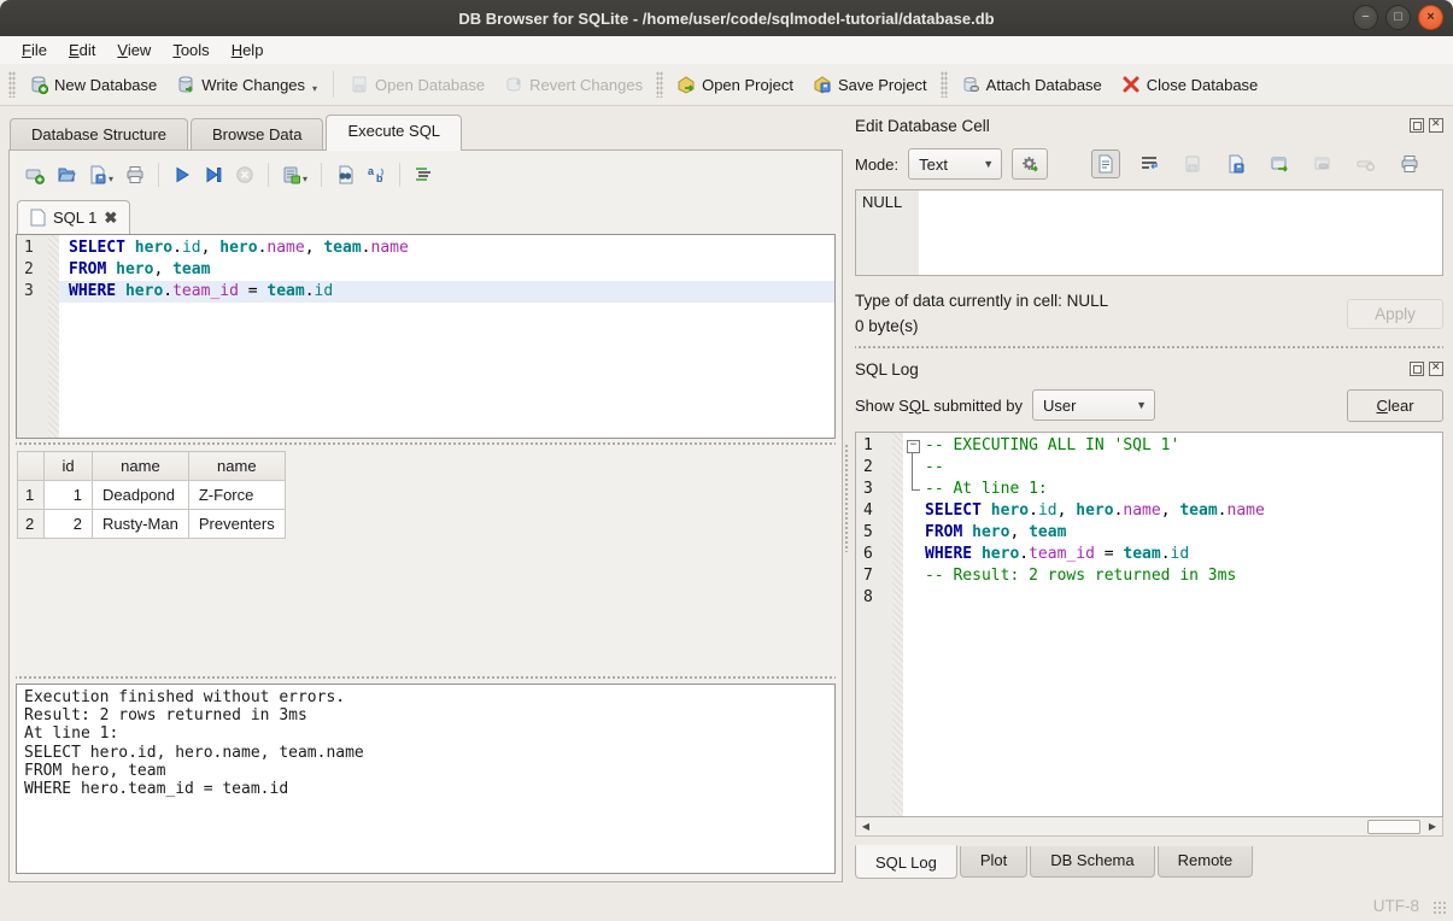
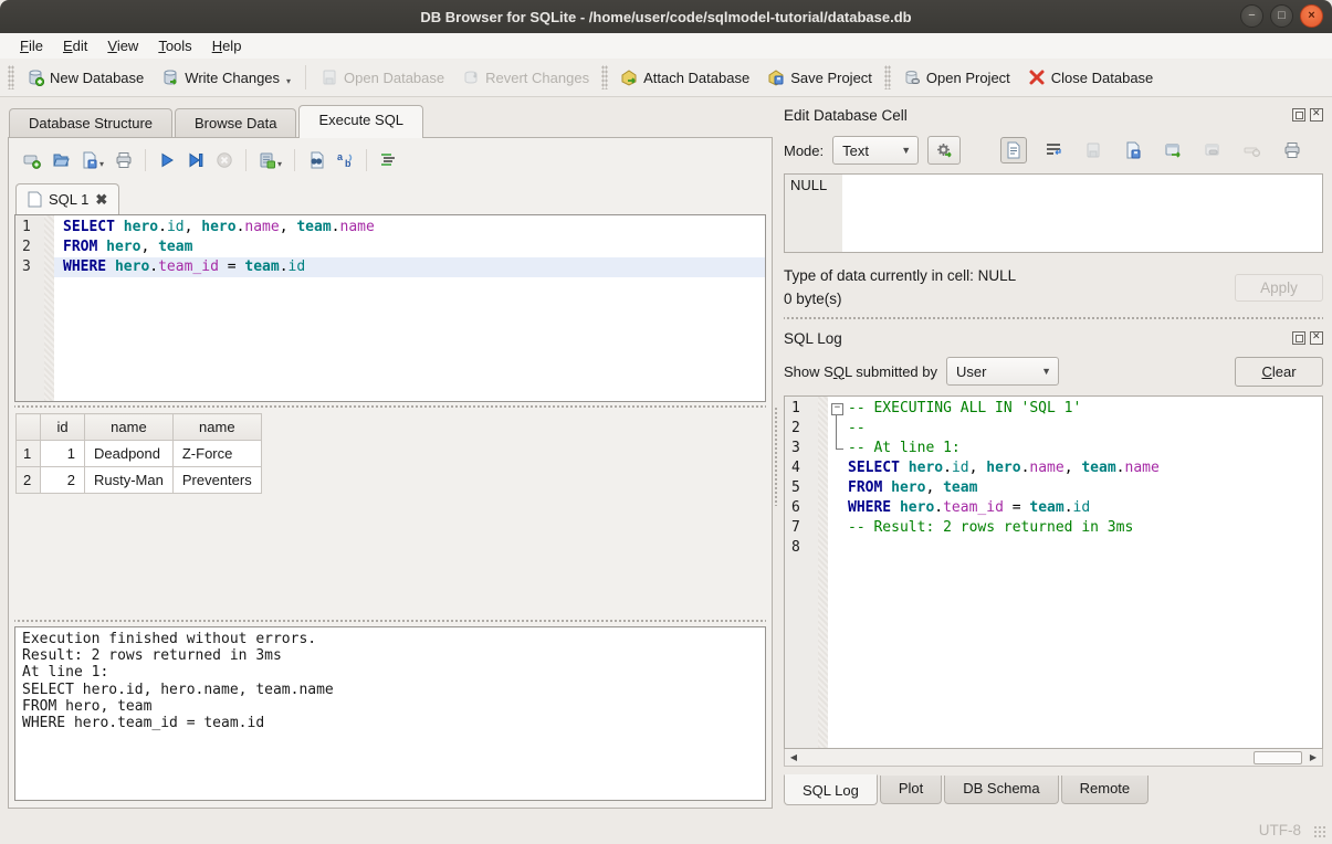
  DB Browser for SQLite - /home/user/code/sqlmodel-tutorial/database.db
  −
  □
  ×
  File
  Edit
  View
  Tools
  Help
  New Database
  Write Changes
  ▾
  Open Database
  Revert Changes
- Open Project
+ Attach Database
  Save Project
- Attach Database
+ Open Project
  Close Database
  Database Structure
  Browse Data
  Execute SQL
  ▾
  ▾
  a
  b
  SQL 1
  ✖
  1
  2
  3
  SELECT hero.id, hero.name, team.name
  FROM hero, team
  WHERE hero.team_id = team.id
  	id	name	name
  1	1	Deadpond	Z-Force
  2	2	Rusty-Man	Preventers
  Execution finished without errors.
  Result: 2 rows returned in 3ms
  At line 1:
  SELECT hero.id, hero.name, team.name
  FROM hero, team
  WHERE hero.team_id = team.id
  Edit Database Cell
  Mode:
  Text
  ▼
  NULL
  Type of data currently in cell: NULL
  0 byte(s)
  Apply
  SQL Log
  Show SQL submitted by
  User
  ▼
  Clear
  1
  2
  3
  4
  5
  6
  7
  8
  -- EXECUTING ALL IN 'SQL 1'
  --
  -- At line 1:
  SELECT hero.id, hero.name, team.name
  FROM hero, team
  WHERE hero.team_id = team.id
  -- Result: 2 rows returned in 3ms
  ◀
  ▶
  SQL Log
  Plot
  DB Schema
  Remote
  UTF-8
